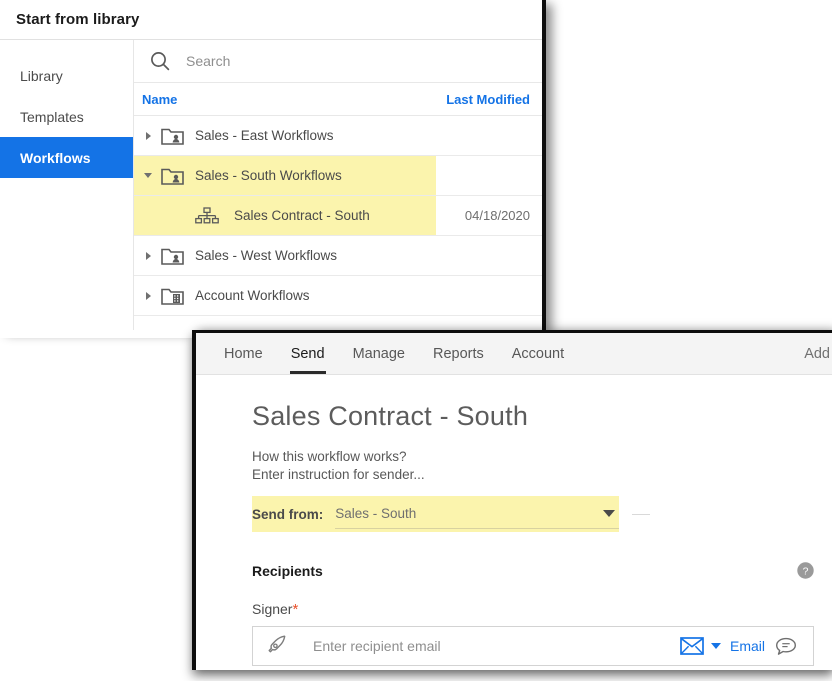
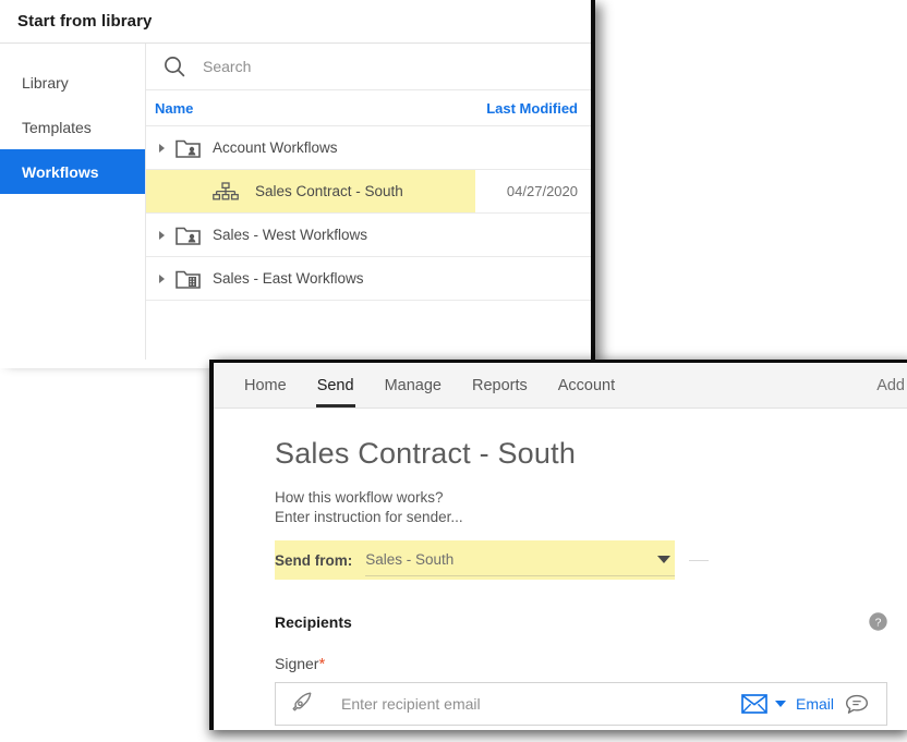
  Start from library
  Library
  Templates
  Workflows
  Search
  Name
  Last Modified
- Sales - East Workflows
+ Account Workflows
- Sales - South Workflows
  Sales Contract - South
- 04/18/2020
+ 04/27/2020
  Sales - West Workflows
- Account Workflows
+ Sales - East Workflows
  Home
  Send
  Manage
  Reports
  Account
  Add
  Sales Contract - South
  How this workflow works?
  Enter instruction for sender...
  Send from:
  Sales - South
  Recipients
  ?
  Signer*
  Enter recipient email
  Email
